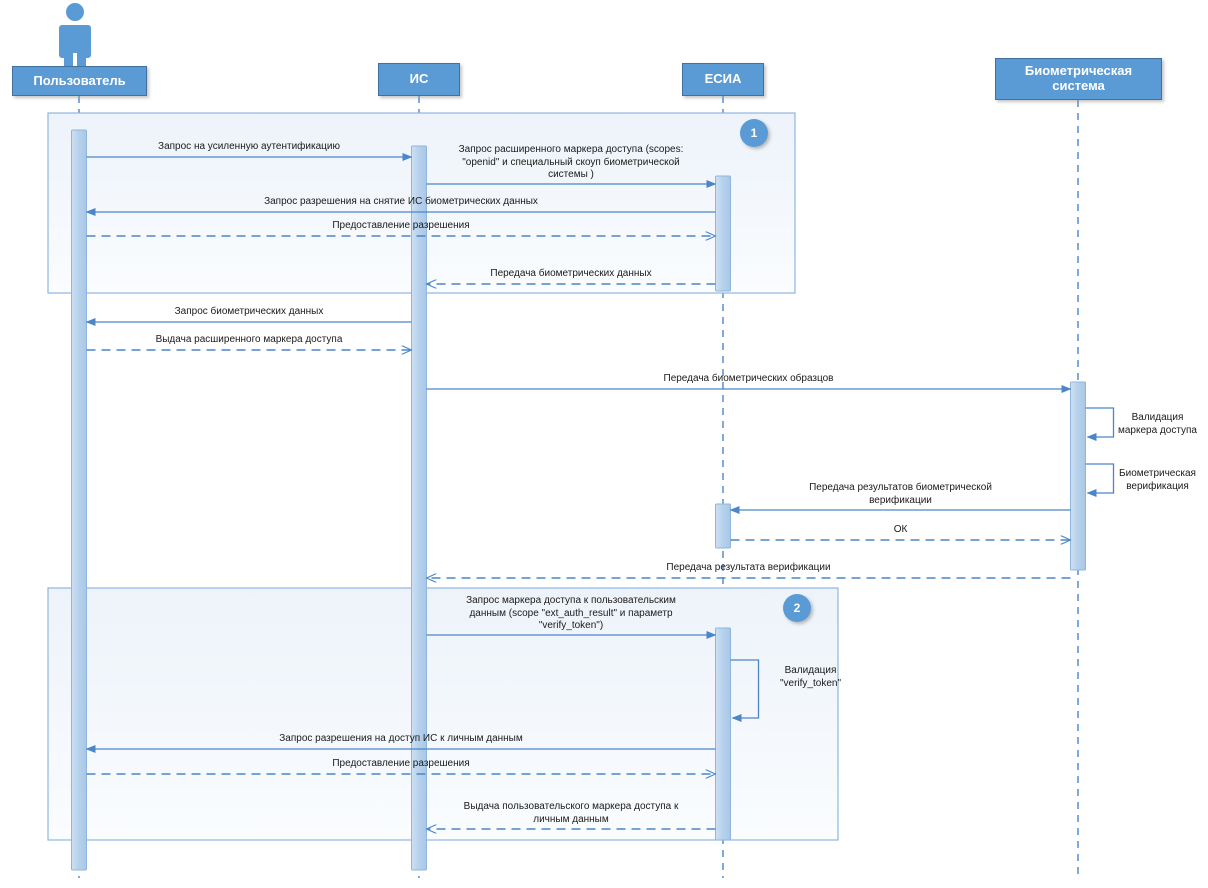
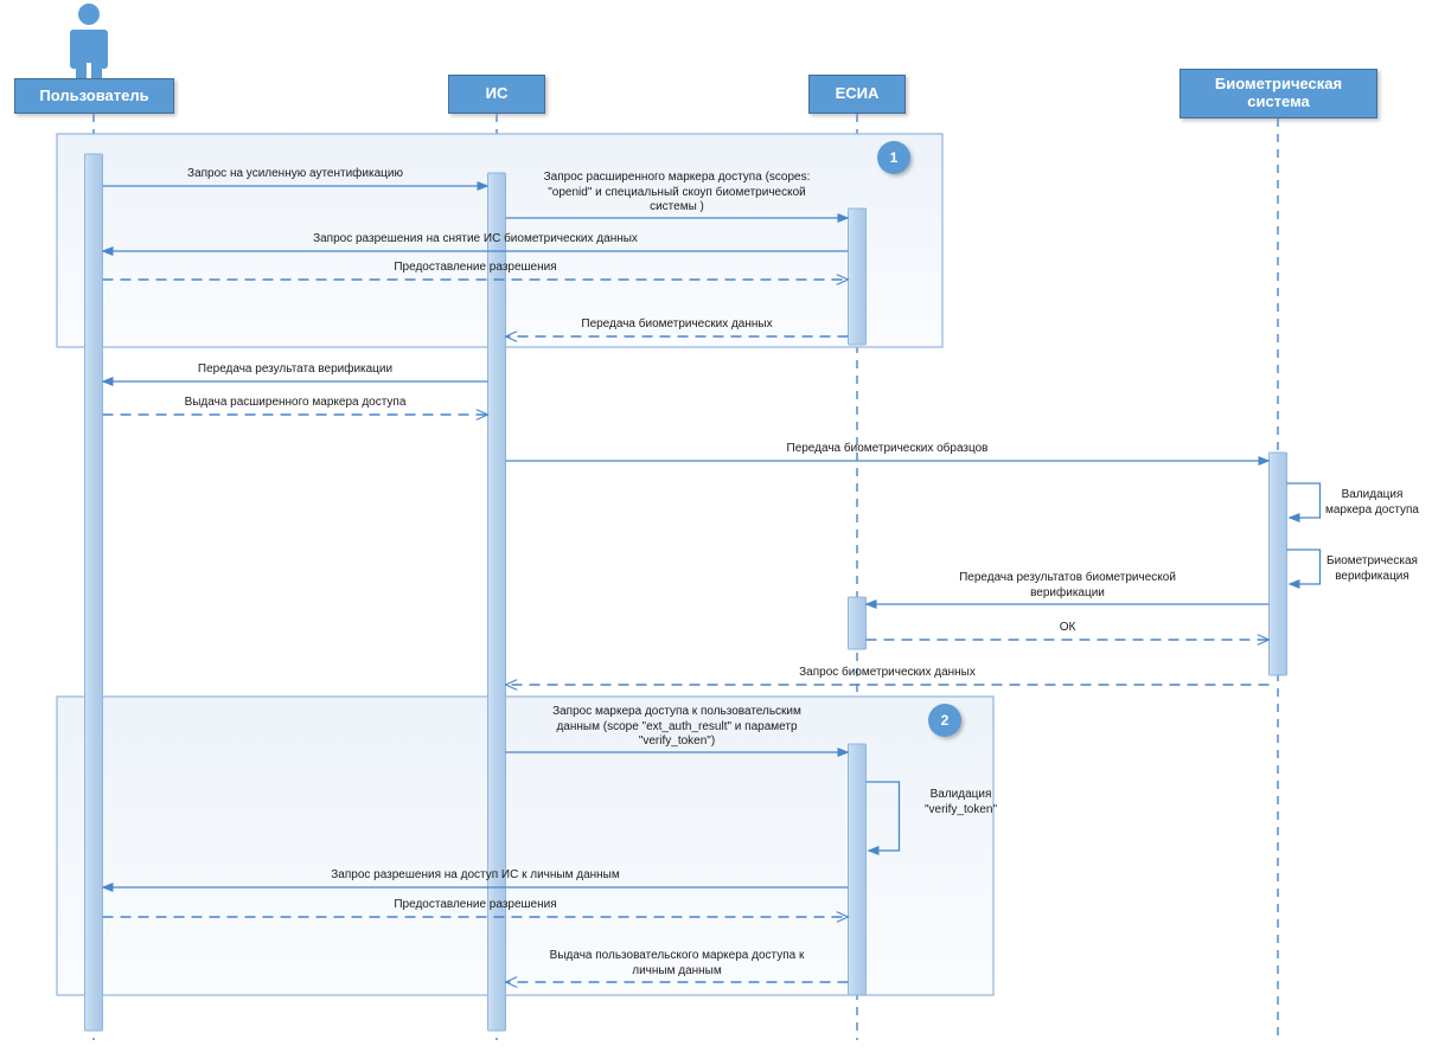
  Пользователь
  ИС
  ЕСИА
  Биометрическая
  система
  Запрос на усиленную аутентификацию
  Запрос расширенного маркера доступа (scopes:
  "openid" и специальный скоуп биометрической
  системы )
  Запрос разрешения на снятие ИС биометрических данных
  Предоставление разрешения
  Передача биометрических данных
- Запрос биометрических данных
+ Передача результата верификации
  Выдача расширенного маркера доступа
  Передача биометрических образцов
  Передача результатов биометрической
  верификации
  ОК
- Передача результата верификации
+ Запрос биометрических данных
  Запрос маркера доступа к пользовательским
  данным (scope "ext_auth_result" и параметр
  "verify_token")
  Запрос разрешения на доступ ИС к личным данным
  Предоставление разрешения
  Выдача пользовательского маркера доступа к
  личным данным
  Валидация
  маркера доступа
  Биометрическая
  верификация
  Валидация
  "verify_token"
  1
  2
